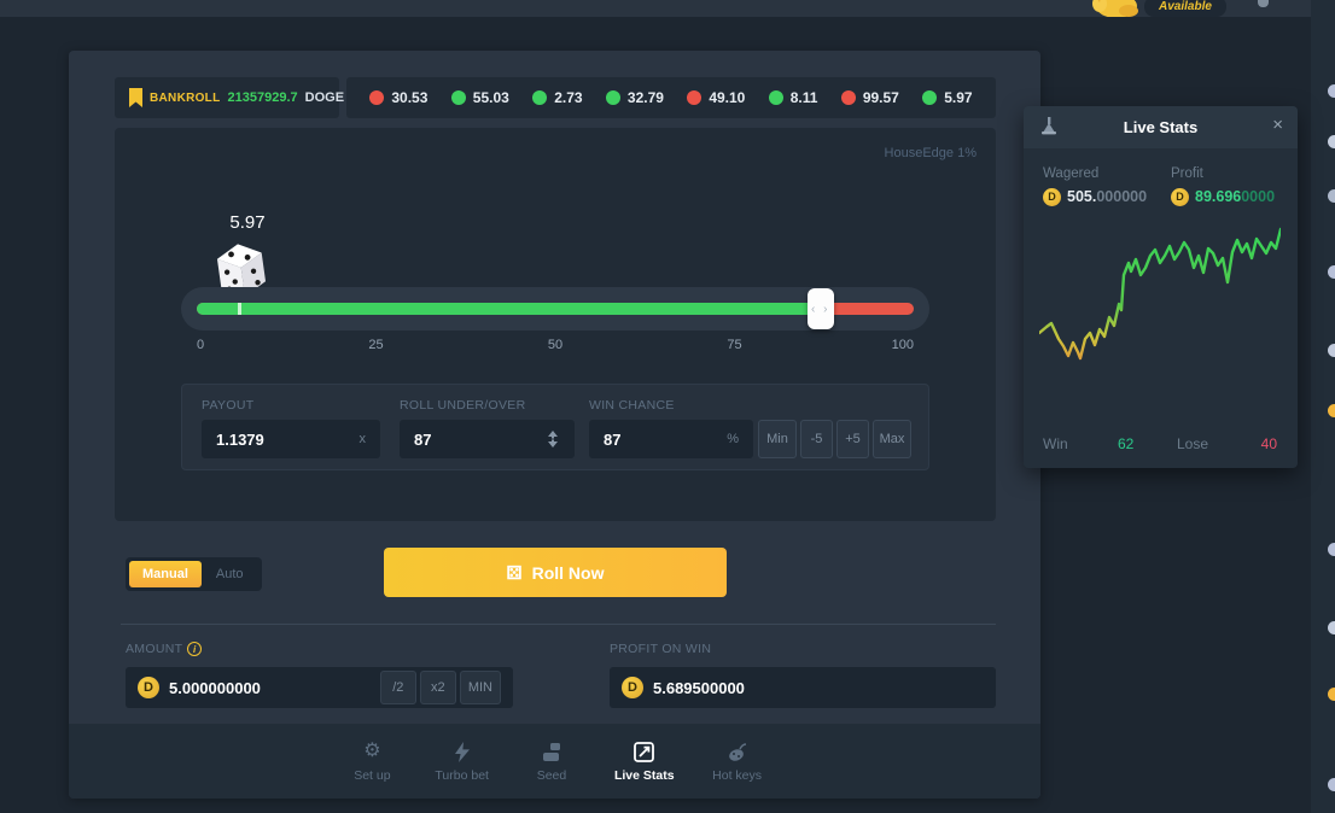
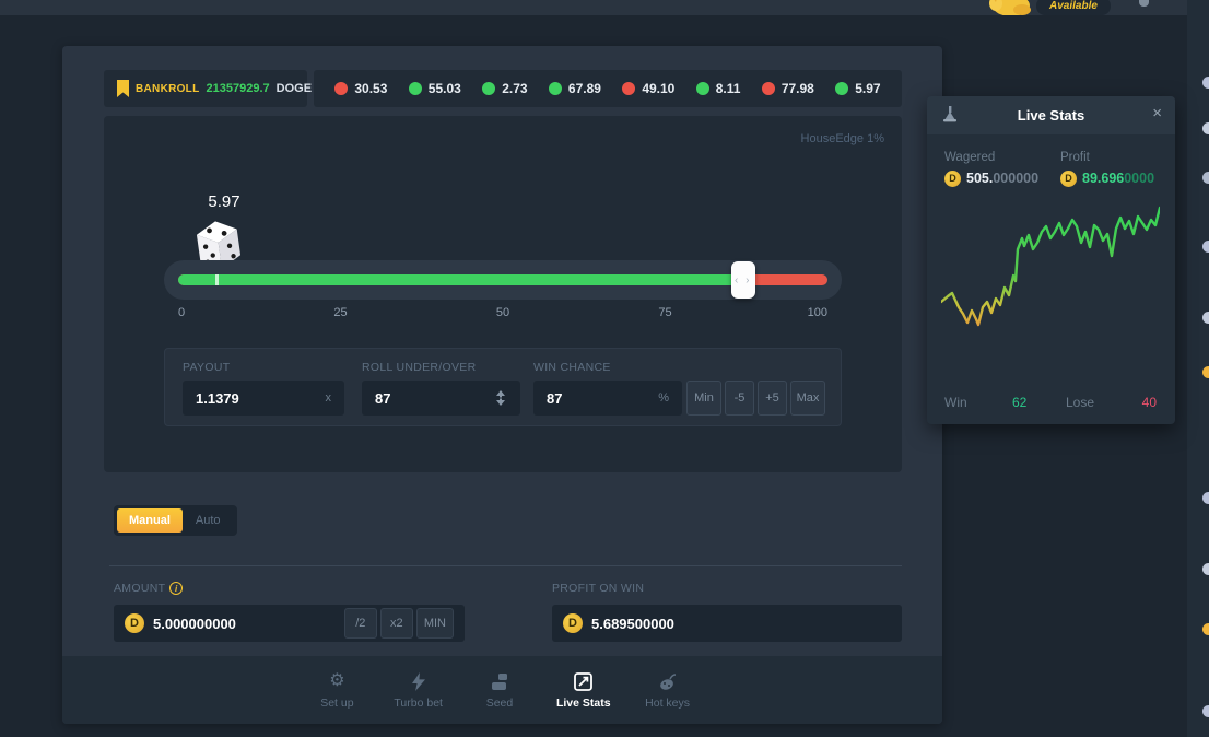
  Available
  BANKROLL
  21357929.7
  DOGE
  30.53
  55.03
  2.73
- 32.79
+ 67.89
  49.10
  8.11
- 99.57
+ 77.98
  5.97
  HouseEdge 1%
  5.97
  ‹ ›
  0
  25
  50
  75
  100
  PAYOUT
  1.1379
  x
  ROLL UNDER/OVER
  87
  WIN CHANCE
  87
  %
  Min
  -5
  +5
  Max
  Manual
  Auto
- ⚄
- Roll Now
  AMOUNT
  i
  D
  5.000000000
  /2
  x2
  MIN
  PROFIT ON WIN
  D
  5.689500000
  ⚙
  Set up
  Turbo bet
  Seed
  Live Stats
  Hot keys
  Live Stats
  ×
  Wagered
  D
  505.000000
  Profit
  D
  89.6960000
  Win
  62
  Lose
  40
